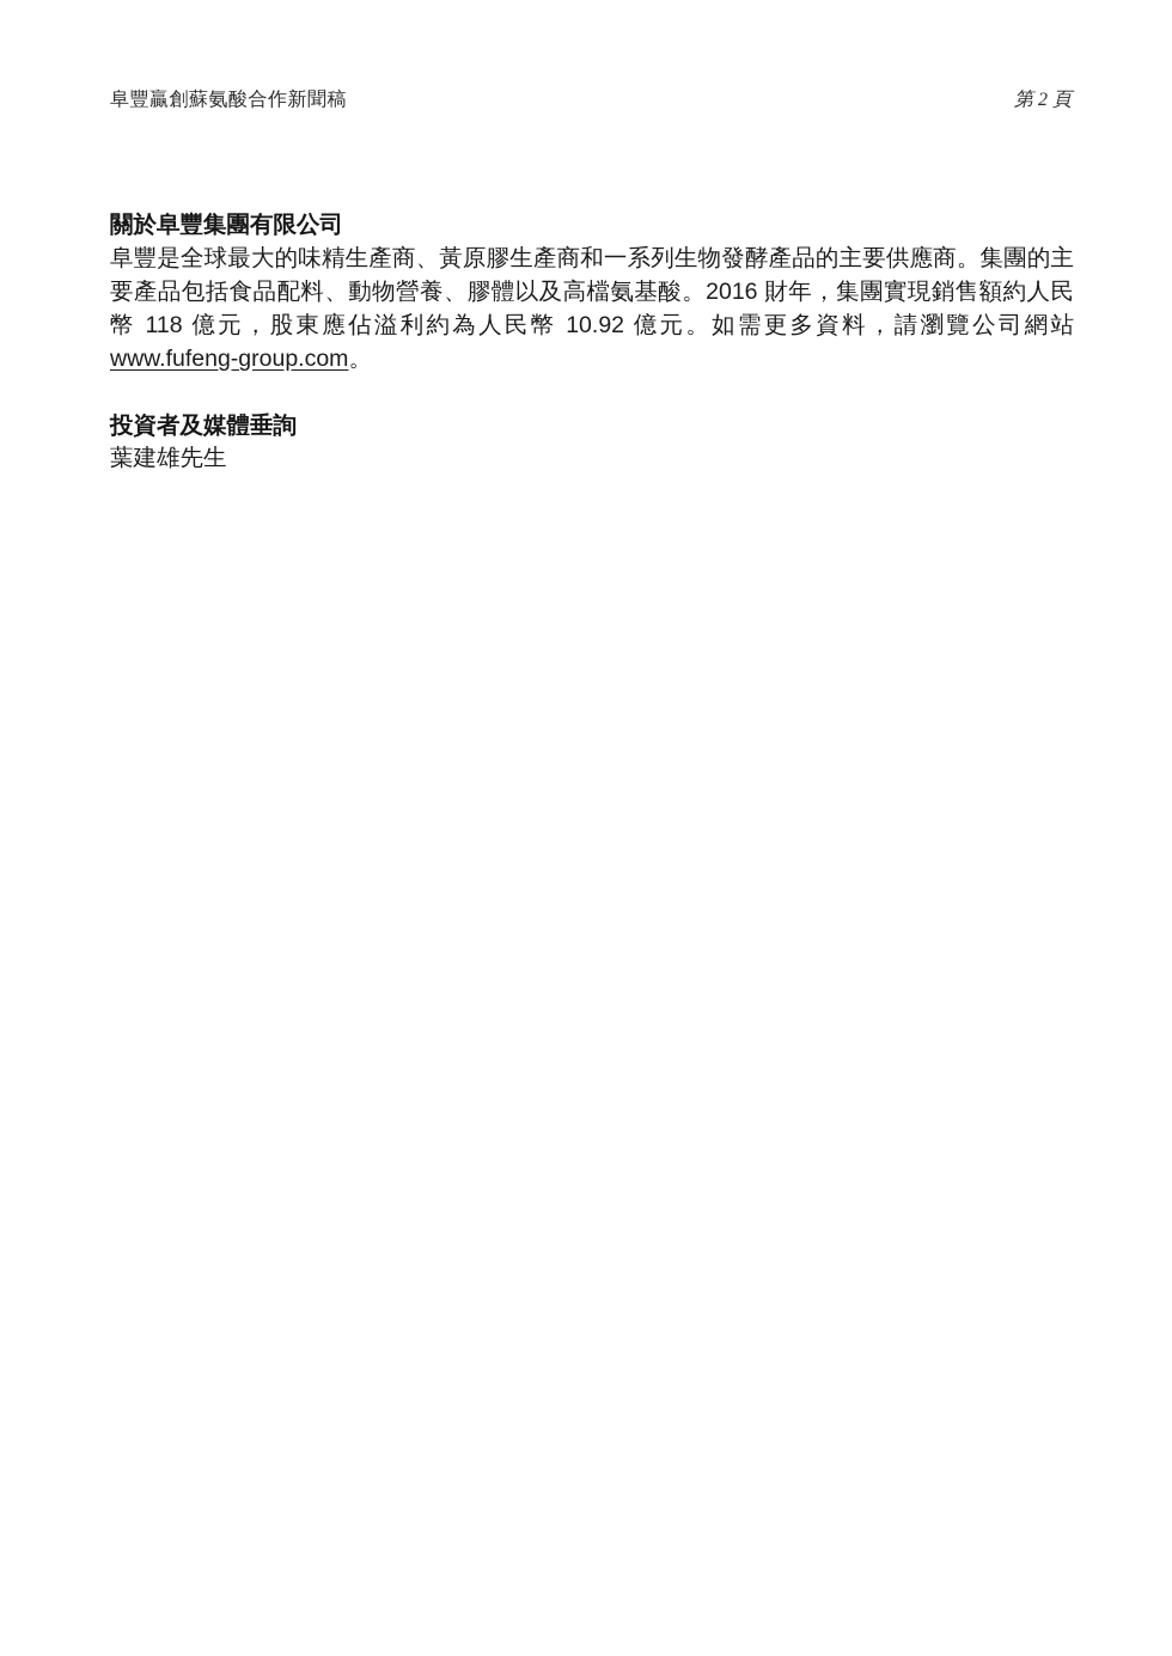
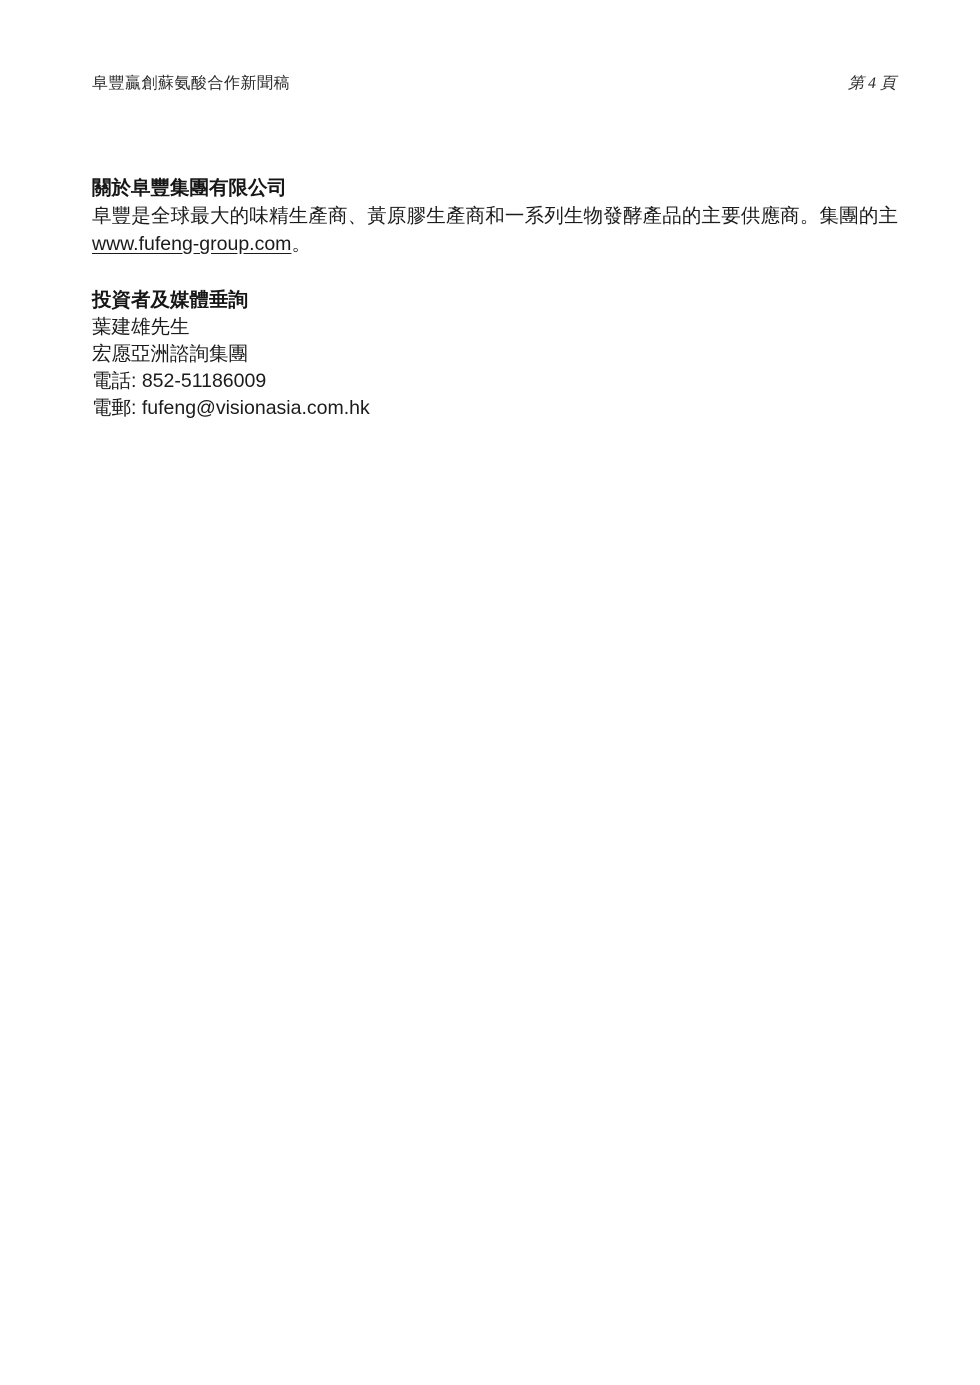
  阜豐贏創蘇氨酸合作新聞稿
- 第 2 頁
+ 第 4 頁
  關於阜豐集團有限公司
  阜豐是全球最大的味精生產商、黃原膠生產商和一系列生物發酵產品的主要供應商。集團的主
- 要產品包括食品配料、動物營養、膠體以及高檔氨基酸。2016 財年，集團實現銷售額約人民
- 幣 118 億元，股東應佔溢利約為人民幣 10.92 億元。如需更多資料，請瀏覽公司網站
  www.fufeng-group.com。
  投資者及媒體垂詢
  葉建雄先生
+ 宏愿亞洲諮詢集團
+ 電話: 852-51186009
+ 電郵: fufeng@visionasia.com.hk
